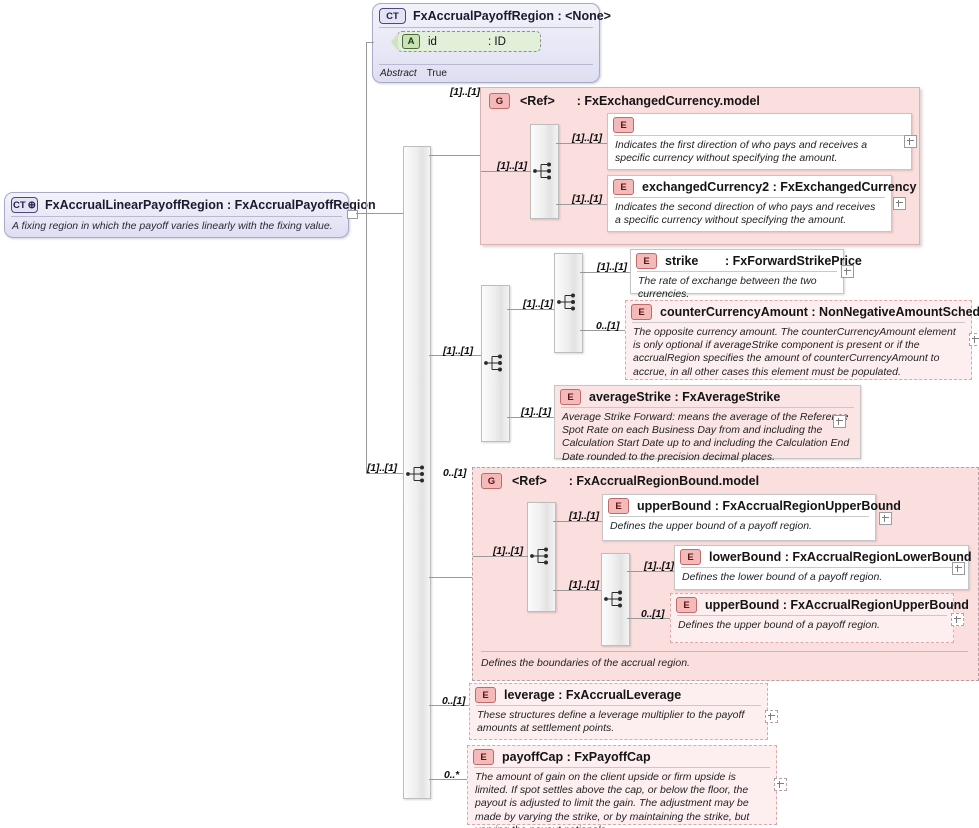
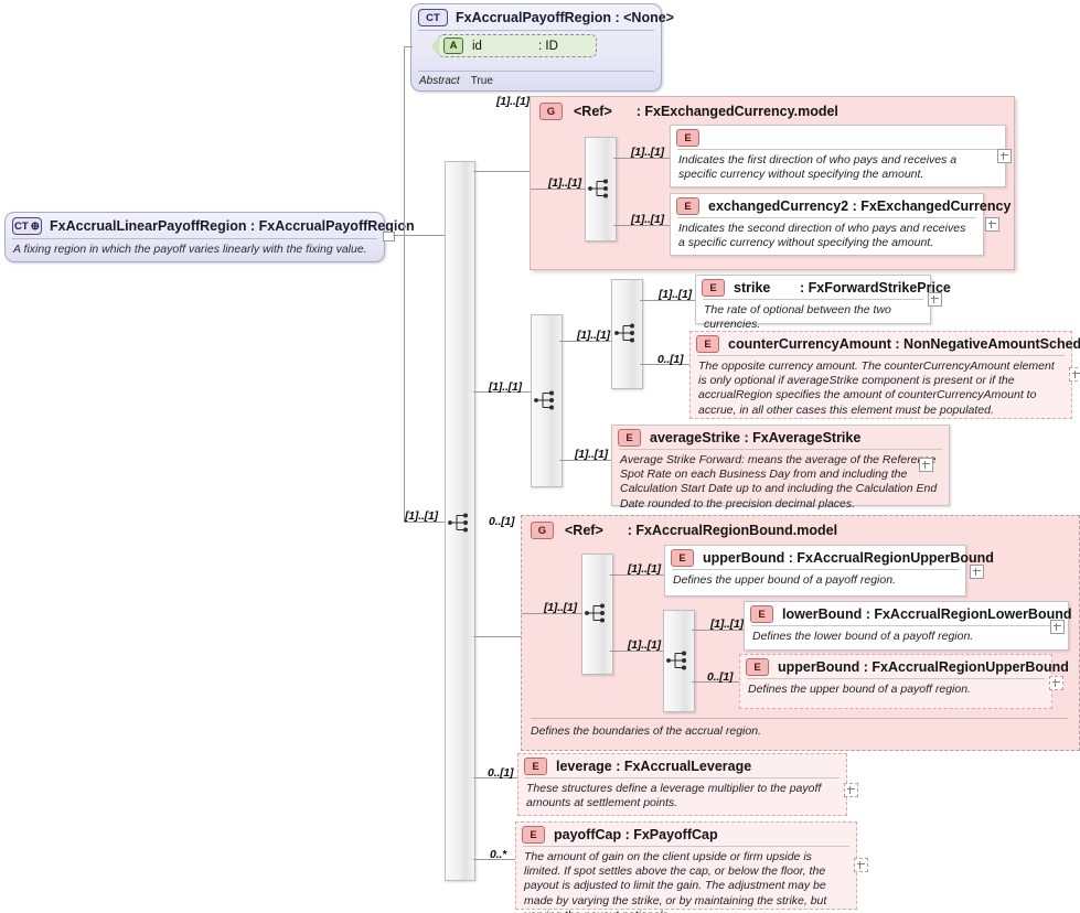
  CT
  FxAccrualPayoffRegion : <None>
  A
  id
  : ID
  Abstract True
  CT
  FxAccrualLinearPayoffRegion : FxAccrualPayoffRegion
  A fixing region in which the payoff varies linearly with the fixing value.
  [1]..[1]
  [1]..[1]
  [1]..[1]
  0..[1]
  0..[1]
  0..*
  G
  <Ref>
  : FxExchangedCurrency.model
  [1]..[1]
  [1]..[1]
  [1]..[1]
  E
  Indicates the first direction of who pays and receives a specific currency without specifying the amount.
  E
  exchangedCurrency2 : FxExchangedCurrency
  Indicates the second direction of who pays and receives a specific currency without specifying the amount.
  [1]..[1]
  [1]..[1]
  [1]..[1]
  0..[1]
  E
  strike
  : FxForwardStrikePrice
- The rate of exchange between the two currencies.
+ The rate of optional between the two currencies.
  E
  counterCurrencyAmount : NonNegativeAmountSched
  The opposite currency amount. The counterCurrencyAmount element is only optional if averageStrike component is present or if the accrualRegion specifies the amount of counterCurrencyAmount to accrue, in all other cases this element must be populated.
  E
  averageStrike : FxAverageStrike
  Average Strike Forward: means the average of the Refere Spot Rate on each Business Day from and including the Calculation Start Date up to and including the Calculation End Date rounded to the precision decimal places.
  G
  <Ref>
  : FxAccrualRegionBound.model
  Defines the boundaries of the accrual region.
  [1]..[1]
  [1]..[1]
  [1]..[1]
  E
  upperBound : FxAccrualRegionUpperBound
  Defines the upper bound of a payoff region.
  [1]..[1]
  0..[1]
  E
  lowerBound : FxAccrualRegionLowerBound
  Defines the lower bound of a payoff region.
  E
  upperBound : FxAccrualRegionUpperBound
  Defines the upper bound of a payoff region.
  E
  leverage : FxAccrualLeverage
  These structures define a leverage multiplier to the payoff amounts at settlement points.
  E
  payoffCap : FxPayoffCap
  The amount of gain on the client upside or firm upside is limited. If spot settles above the cap, or below the floor, the payout is adjusted to limit the gain. The adjustment may be made by varying the strike, or by maintaining the strike, but
